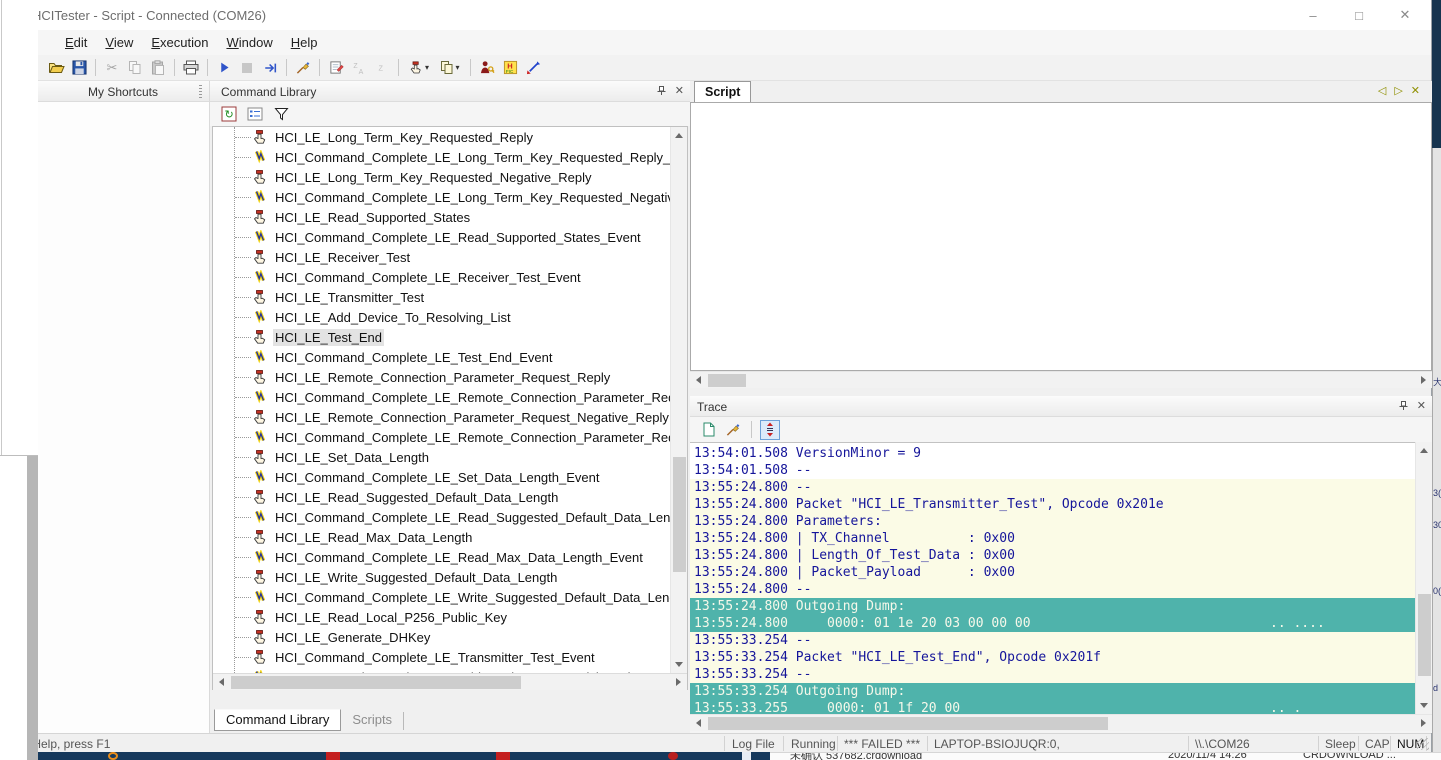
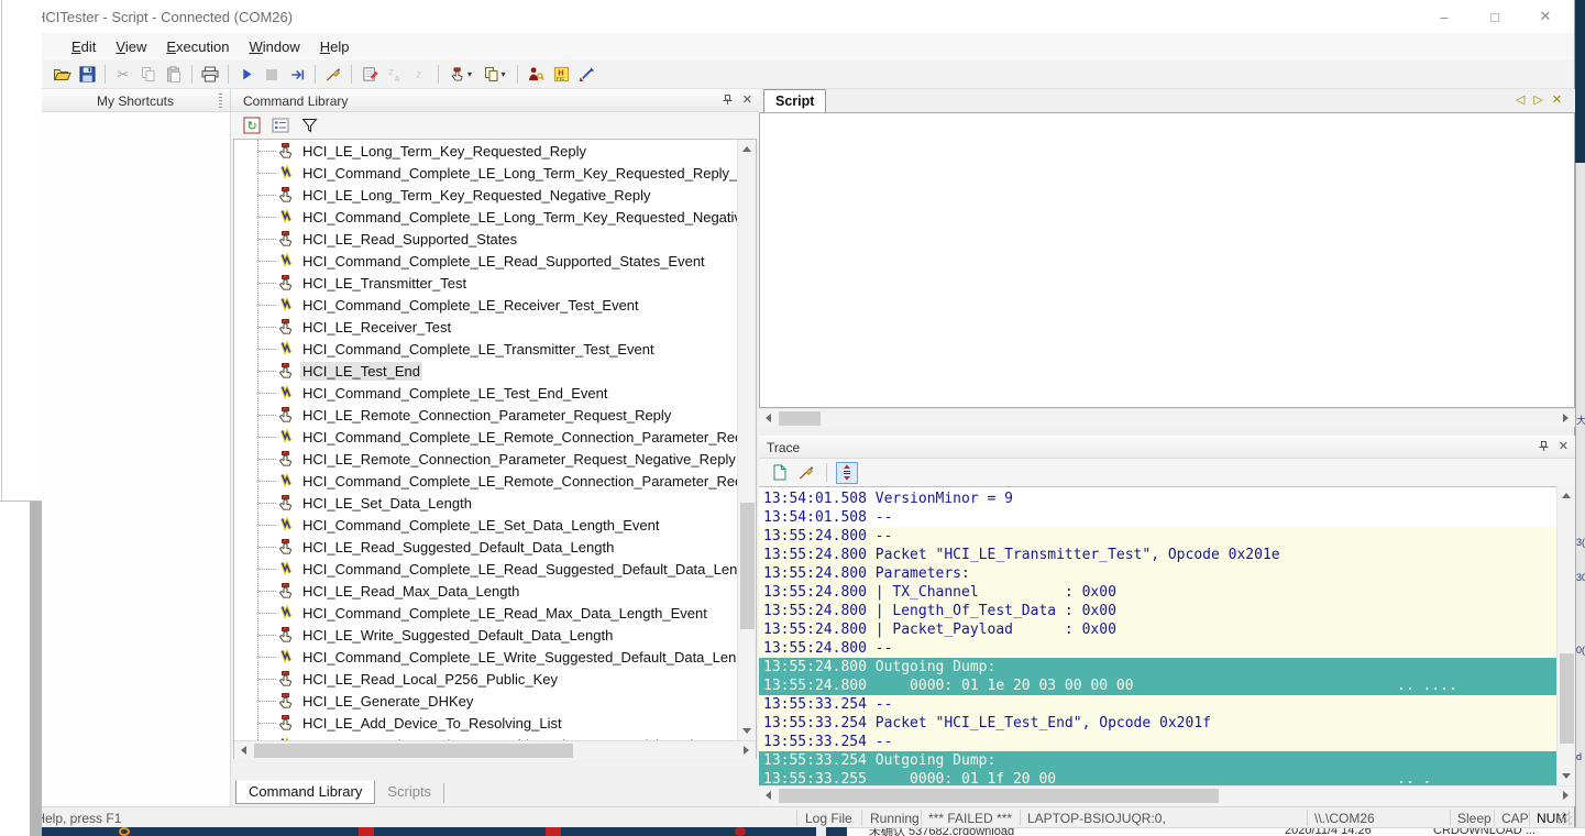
  大
  3(
  0(
  d
  未确认 537682.crdownload
  2020/11/4 14:26
  CRDOWNLOAD ...
  CITester - Script - Connected (COM26)
  –
  □
  ✕
  Edit
  View
  Execution
  Window
  Help
  ✂
  Z
  ▾
  ▾
  H
  My Shortcuts
  Command Library
  ✕
  ↻
  HCI_LE_Long_Term_Key_Requested_Reply
  HCI_Command_Complete_LE_Long_Term_Key_Requested_Reply_
  HCI_LE_Long_Term_Key_Requested_Negative_Reply
  HCI_Command_Complete_LE_Long_Term_Key_Requested_Negati
  HCI_LE_Read_Supported_States
  HCI_Command_Complete_LE_Read_Supported_States_Event
- HCI_LE_Receiver_Test
+ HCI_LE_Transmitter_Test
  HCI_Command_Complete_LE_Receiver_Test_Event
- HCI_LE_Transmitter_Test
+ HCI_LE_Receiver_Test
- HCI_LE_Add_Device_To_Resolving_List
+ HCI_Command_Complete_LE_Transmitter_Test_Event
  HCI_LE_Test_End
  HCI_Command_Complete_LE_Test_End_Event
  HCI_LE_Remote_Connection_Parameter_Request_Reply
  HCI_Command_Complete_LE_Remote_Connection_Parameter_Re
  HCI_LE_Remote_Connection_Parameter_Request_Negative_Reply
  HCI_LE_Set_Data_Length
  HCI_Command_Complete_LE_Set_Data_Length_Event
  HCI_LE_Read_Suggested_Default_Data_Length
  HCI_Command_Complete_LE_Read_Suggested_Default_Data_Len
  HCI_LE_Read_Max_Data_Length
  HCI_Command_Complete_LE_Read_Max_Data_Length_Event
  HCI_LE_Write_Suggested_Default_Data_Length
  HCI_Command_Complete_LE_Write_Suggested_Default_Data_Len
  HCI_LE_Read_Local_P256_Public_Key
  HCI_LE_Generate_DHKey
- HCI_Command_Complete_LE_Transmitter_Test_Event
+ HCI_LE_Add_Device_To_Resolving_List
  Command Library
  Scripts
  Script
  ◁
  ▷
  ✕
  Trace
  ✕
  13:54:01.508 VersionMinor = 9
  13:54:01.508 --
  13:55:24.800 --
  13:55:24.800 Packet "HCI_LE_Transmitter_Test", Opcode 0x201e
  13:55:24.800 Parameters:
  13:55:24.800 | TX_Channel : 0x00
  13:55:24.800 | Length_Of_Test_Data : 0x00
  13:55:24.800 | Packet_Payload : 0x00
  13:55:24.800 --
  13:55:24.800 Outgoing Dump:
  13:55:24.800 0000: 01 1e 20 03 00 00 00
  .. ....
  13:55:33.254 --
  13:55:33.254 Packet "HCI_LE_Test_End", Opcode 0x201f
  13:55:33.254 --
  13:55:33.254 Outgoing Dump:
  13:55:33.255 0000: 01 1f 20 00
  .. .
  elp, press F1
  Log File
  Running
  *** FAILED ***
  LAPTOP-BSIOJUQR:0,
  \\.\COM26
  Sleep
  CAP
